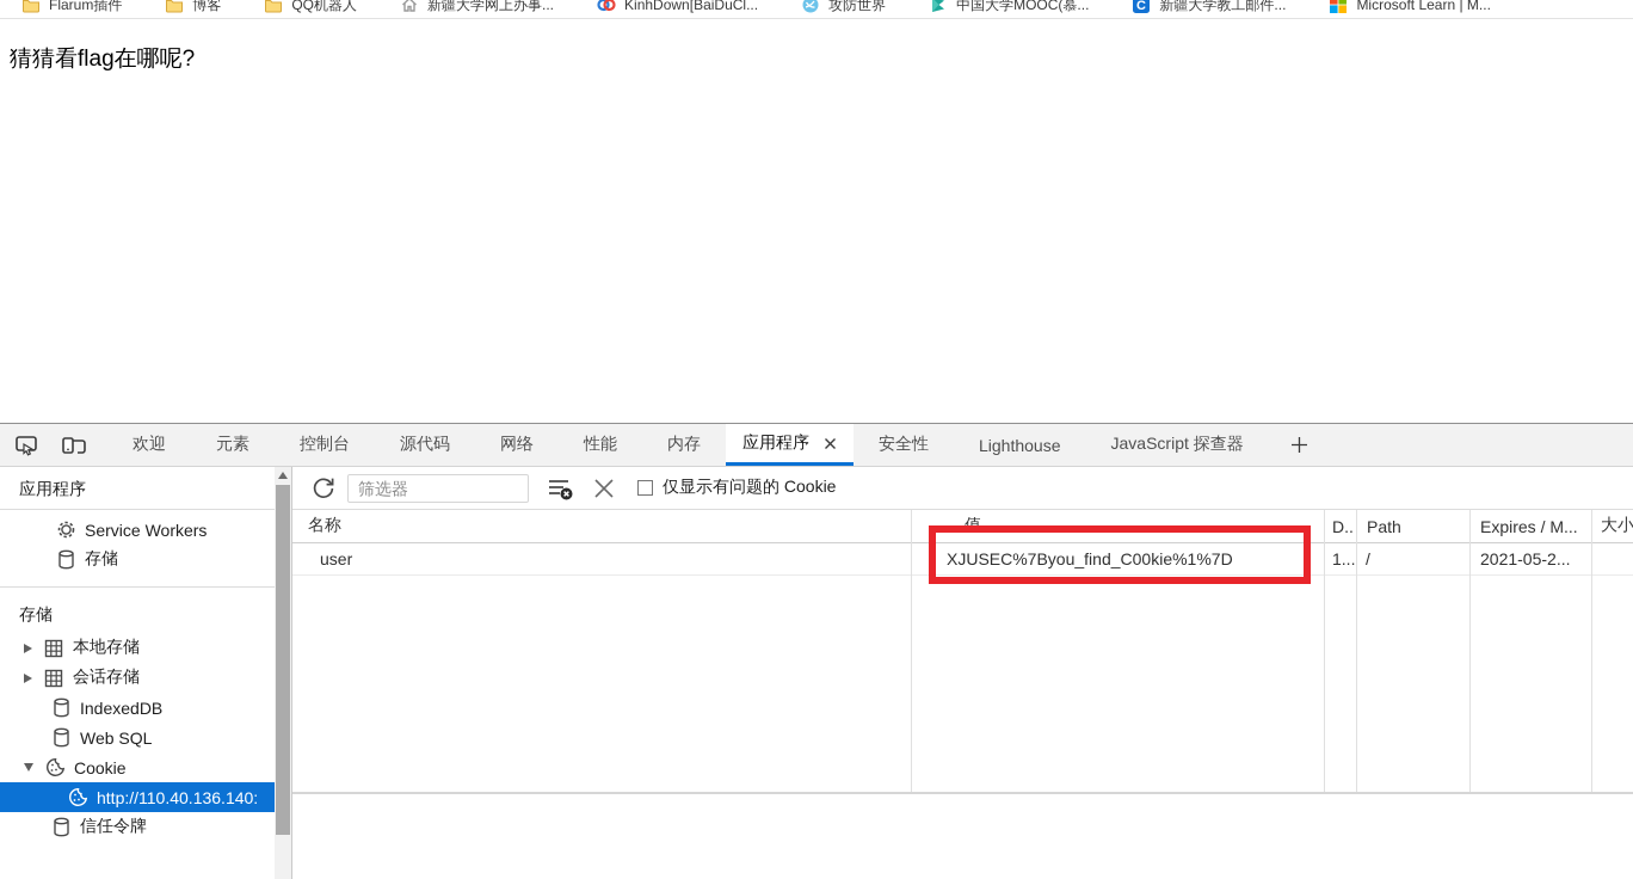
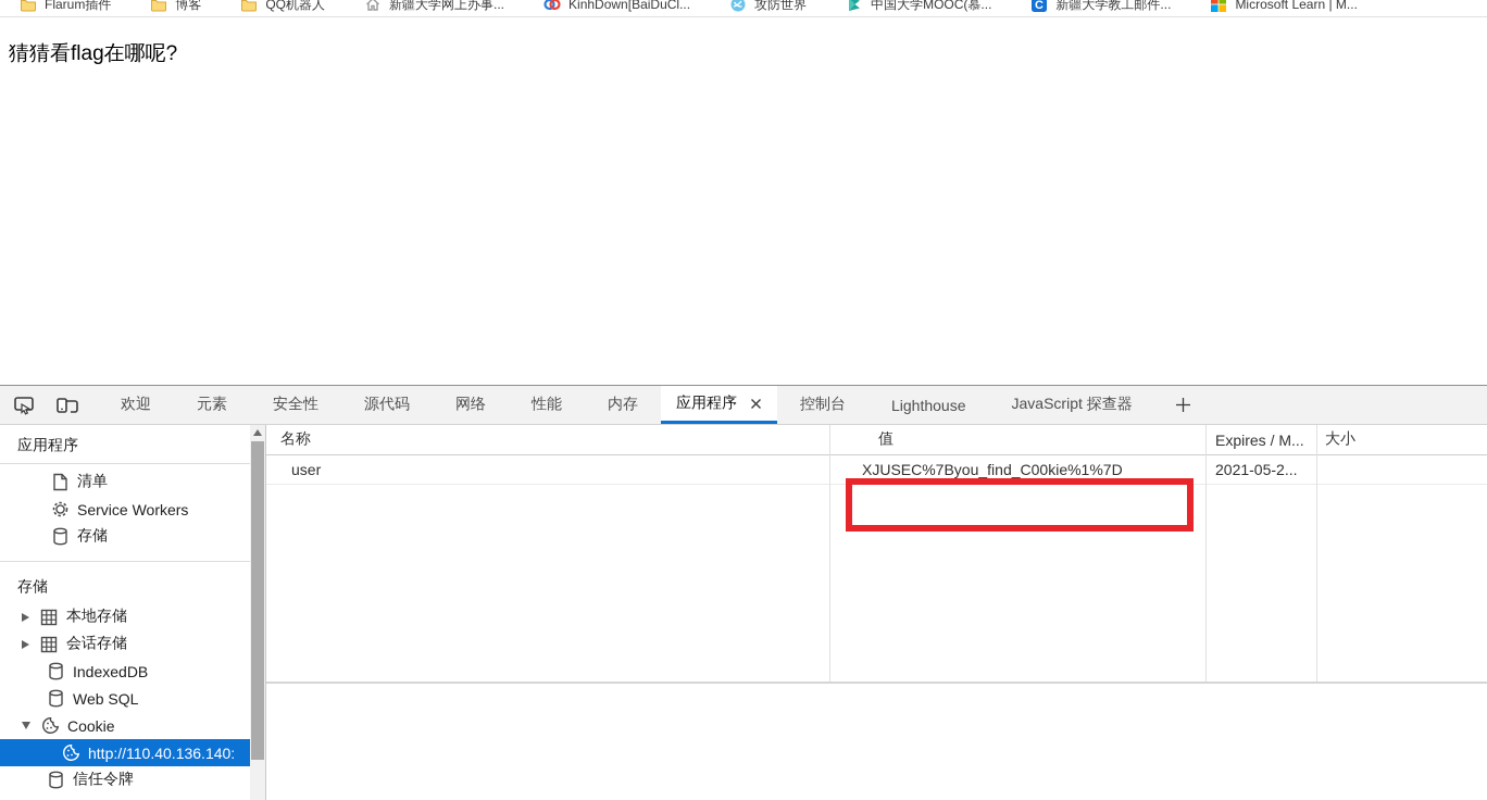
  Flarum插件
  博客
  QQ机器人
  新疆大学网上办事...
  KinhDown[BaiDuCl...
  攻防世界
  中国大学MOOC(慕...
  C
  新疆大学教工邮件...
  Microsoft Learn | M...
  猜猜看flag在哪呢?
  欢迎
  元素
- 控制台
+ 安全性
  源代码
  网络
  性能
  内存
  应用程序
- 安全性
+ 控制台
  Lighthouse
  JavaScript 探查器
  应用程序
+ 清单
  Service Workers
  存储
  存储
  本地存储
  会话存储
  IndexedDB
  Web SQL
  Cookie
  http://110.40.136.140:
  信任令牌
- 筛选器
- 仅显示有问题的 Cookie
  名称
  user
  值
  XJUSEC%7Byou_find_C00kie%1%7D
- D..
- 1...
- Path
- /
  Expires / M...
  2021-05-2...
  大小
